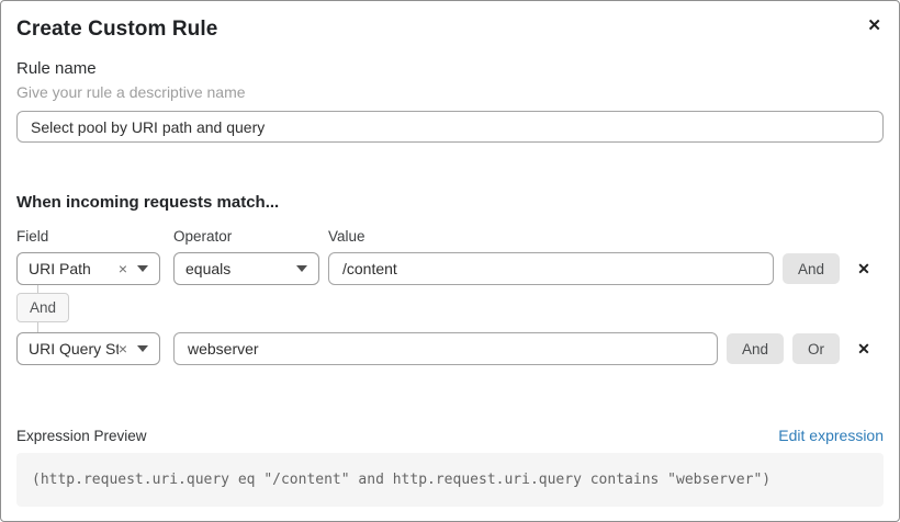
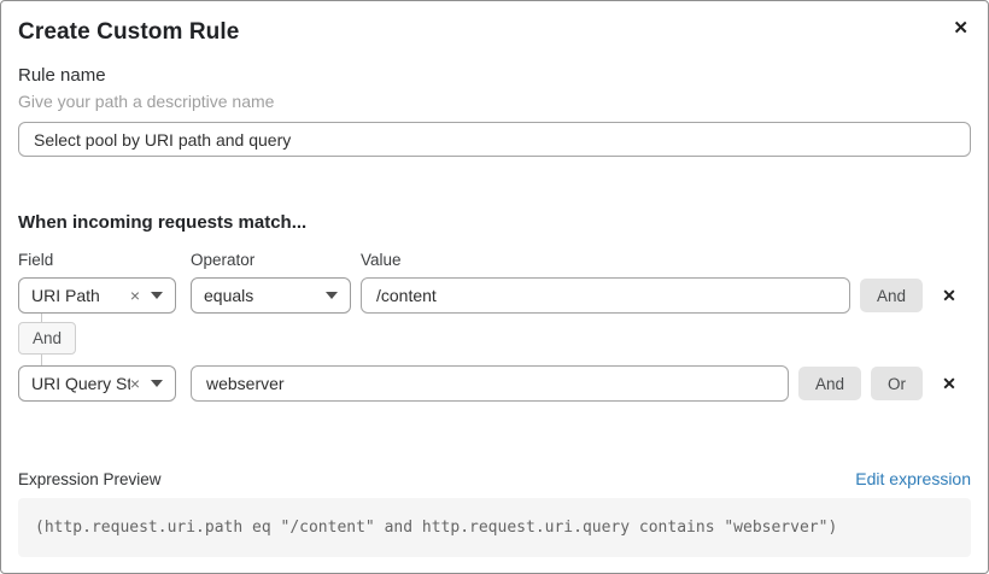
  Create Custom Rule
  ✕
  Rule name
- Give your rule a descriptive name
+ Give your path a descriptive name
  Select pool by URI path and query
  When incoming requests match...
  Field
  Operator
  Value
  URI Path
  ×
  equals
  /content
  And
  ✕
  And
  URI Query St
  ×
  webserver
  And
  Or
  ✕
  Expression Preview
  Edit expression
- (http.request.uri.query eq "/content" and http.request.uri.query contains "webserver")
+ (http.request.uri.path eq "/content" and http.request.uri.query contains "webserver")
